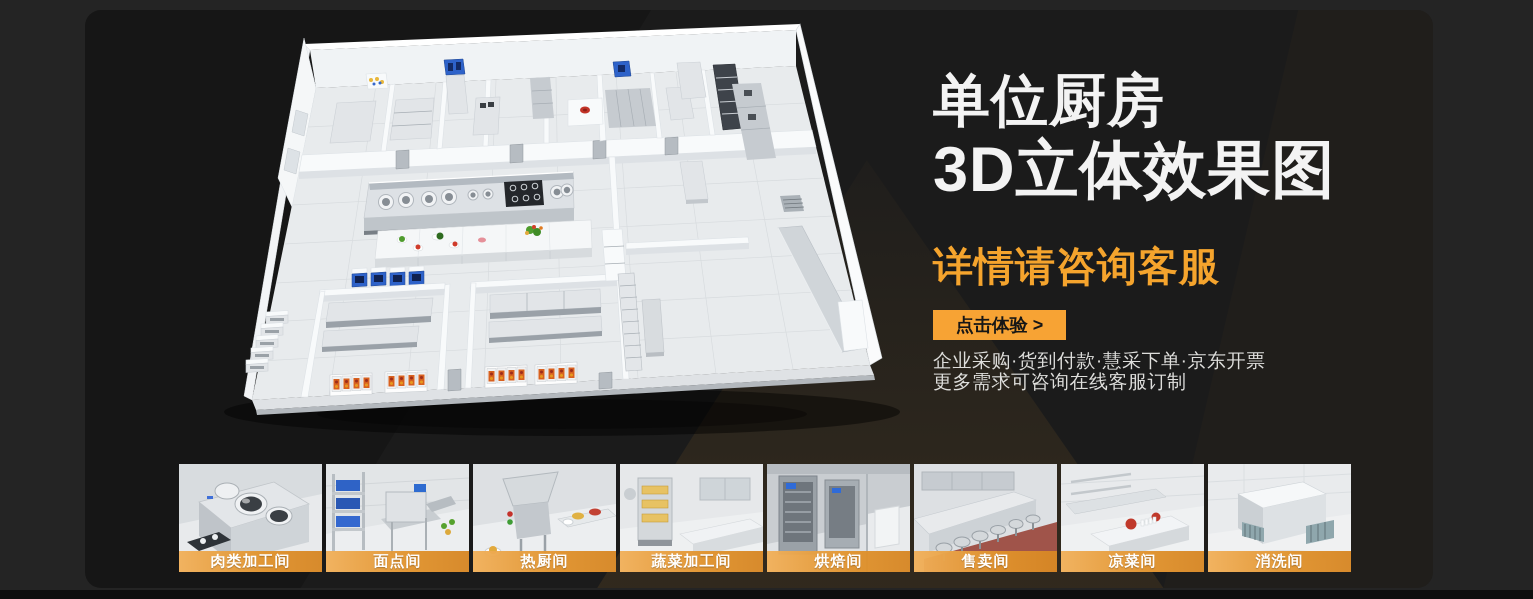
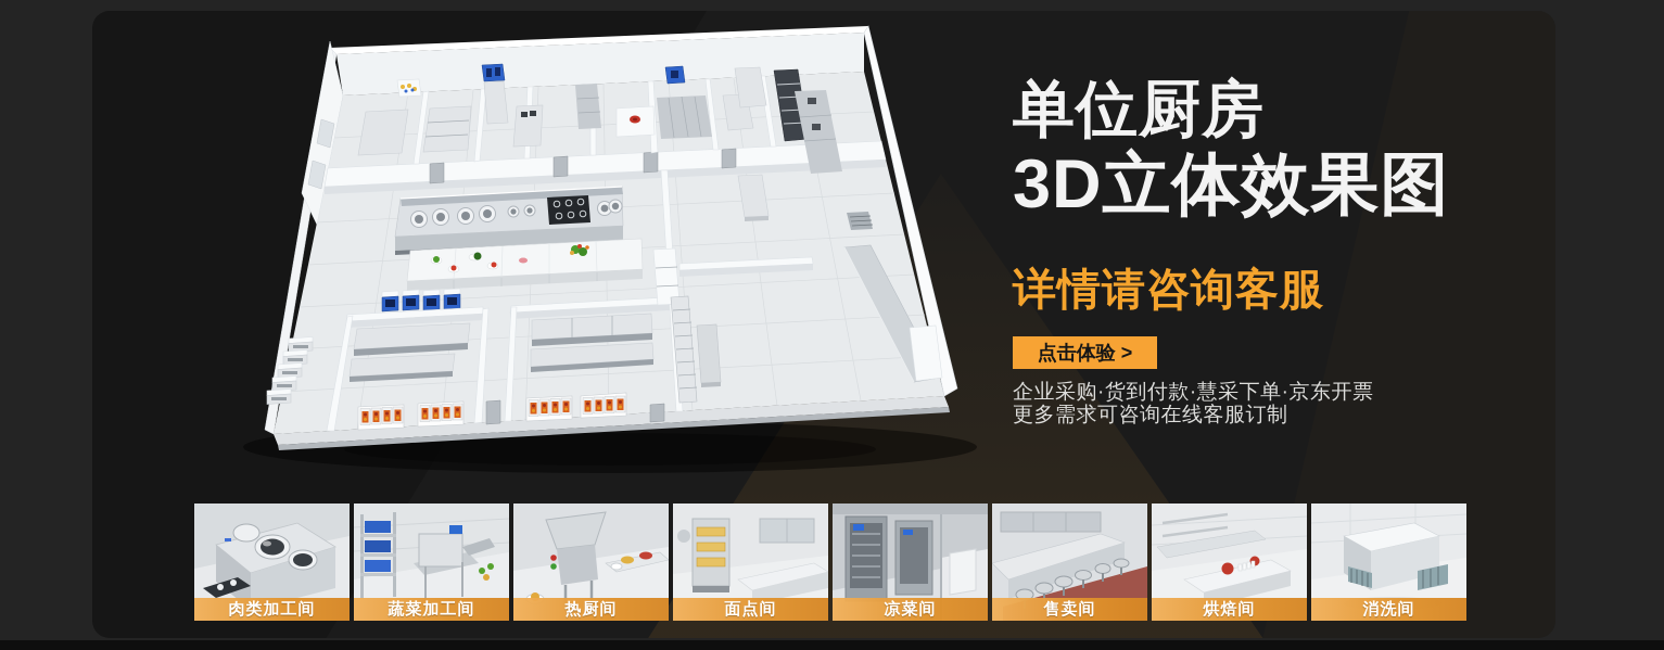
  单位厨房
  3D立体效果图
  详情请咨询客服
  点击体验 >
  企业采购·货到付款·慧采下单·京东开票
  更多需求可咨询在线客服订制
  肉类加工间
- 面点间
+ 蔬菜加工间
  热厨间
- 蔬菜加工间
+ 面点间
- 烘焙间
+ 凉菜间
  售卖间
- 凉菜间
+ 烘焙间
  消洗间
